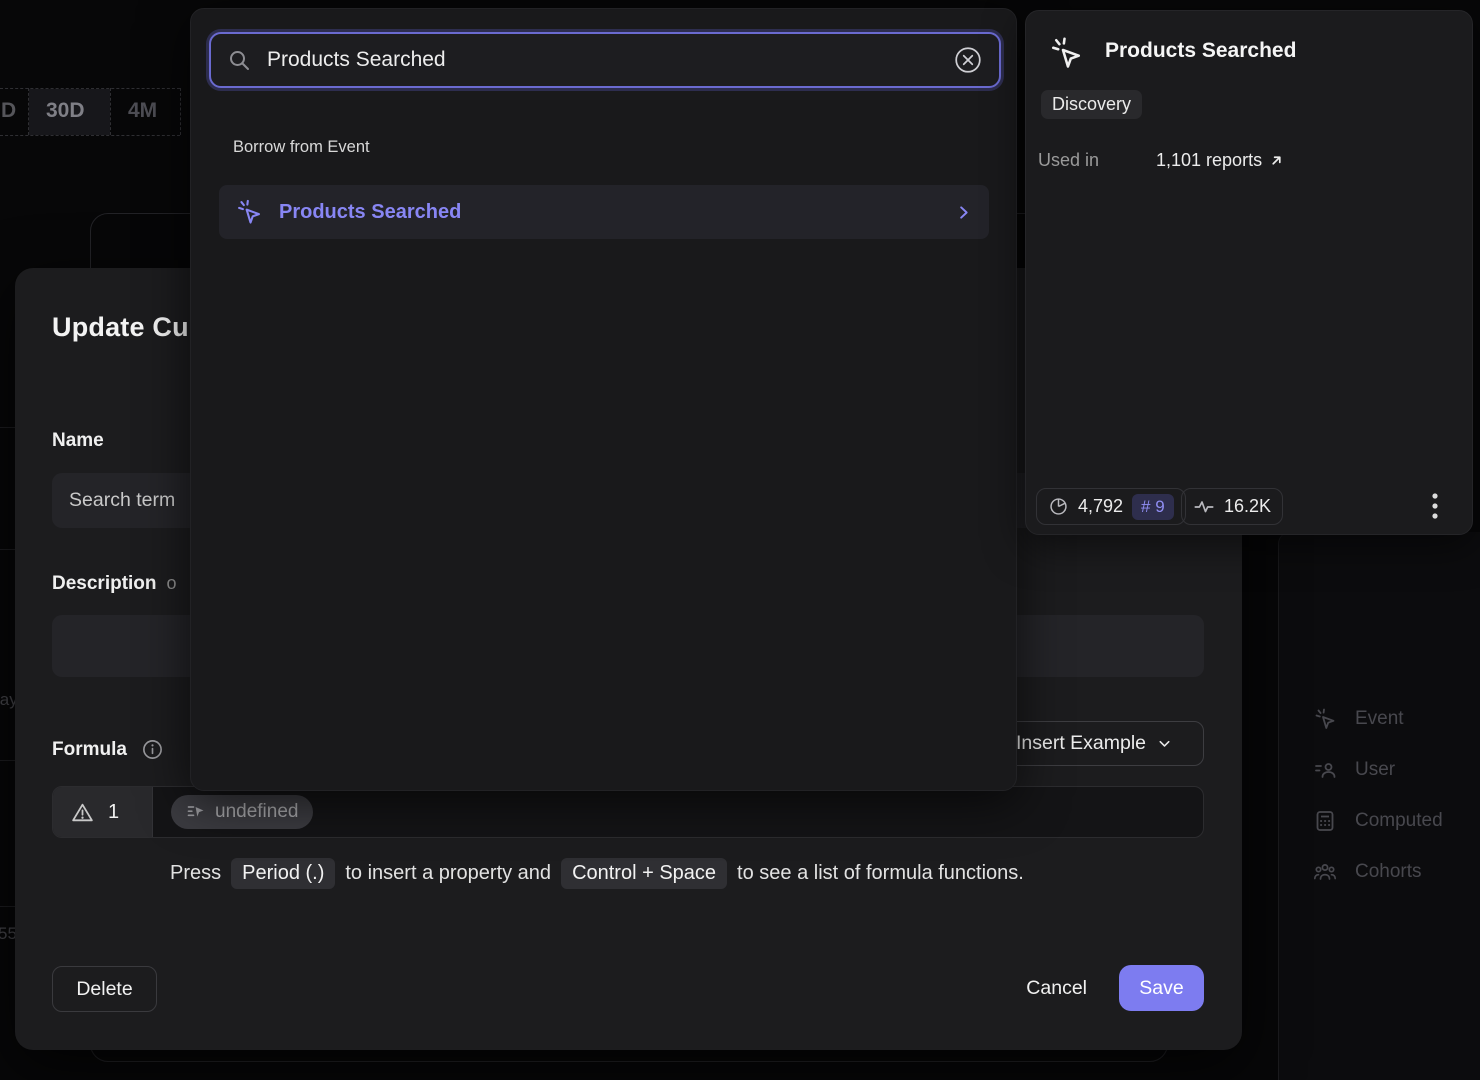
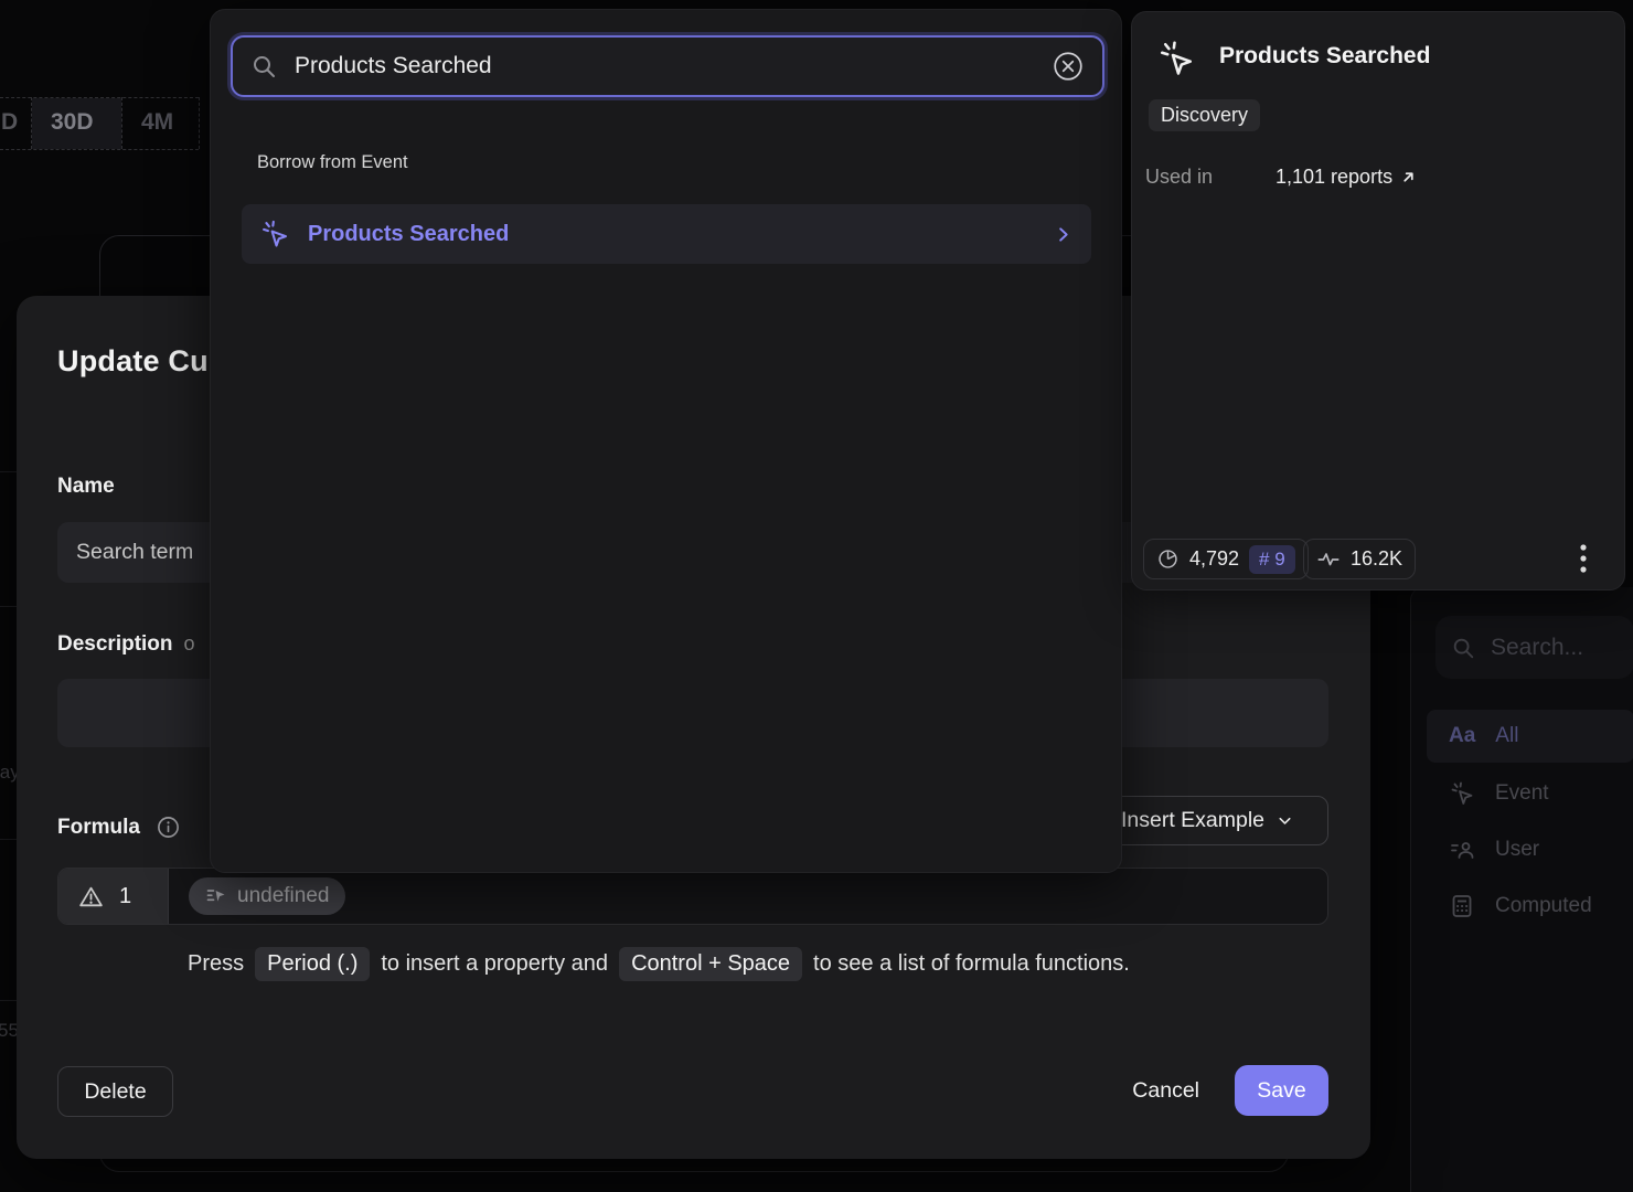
  D
  30D
  4M
  55
+ Search...
+ Aa
+ All
  Event
  User
  Computed
- Cohorts
  Update Cu
  Name
  Search term
  Description
  o
  Formula
  Insert Example
  1
  undefined
  Press
  Period (.)
  to insert a property and
  Control + Space
  to see a list of formula functions.
  Delete
  Cancel
  Save
  Products Searched
  Borrow from Event
  Products Searched
  Products Searched
  Discovery
  Used in
  1,101 reports
  4,792
  # 9
  16.2K
